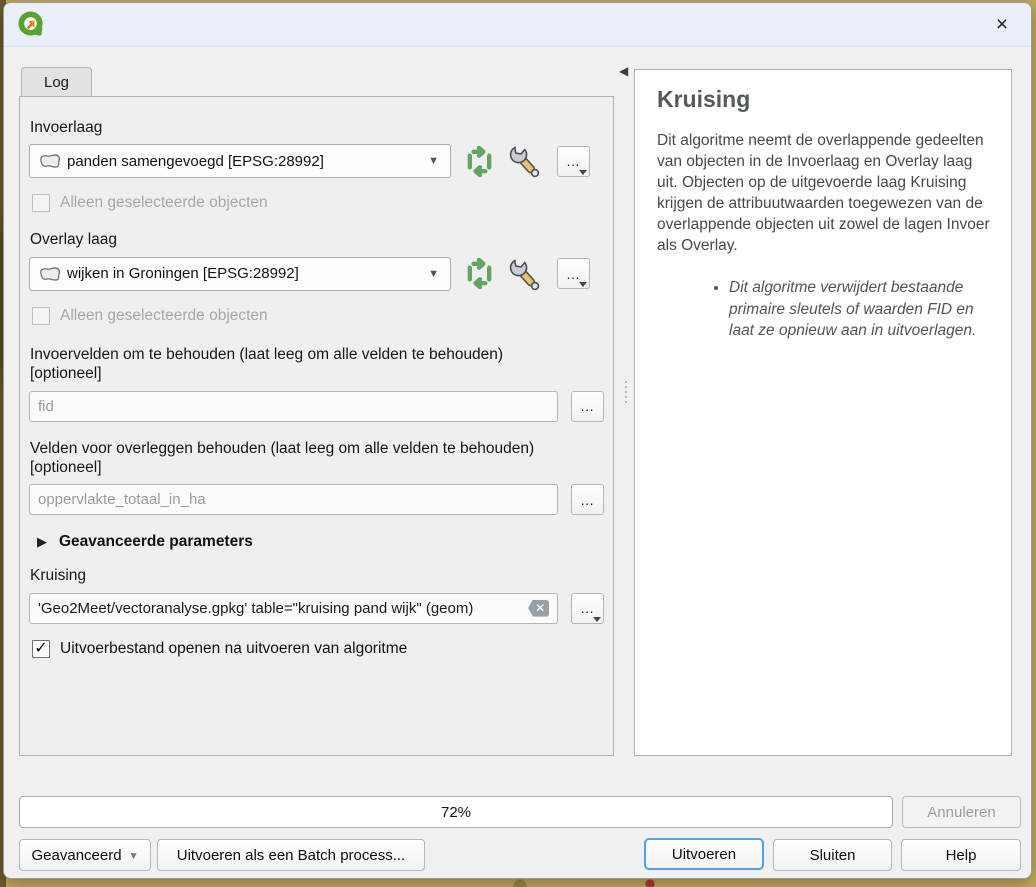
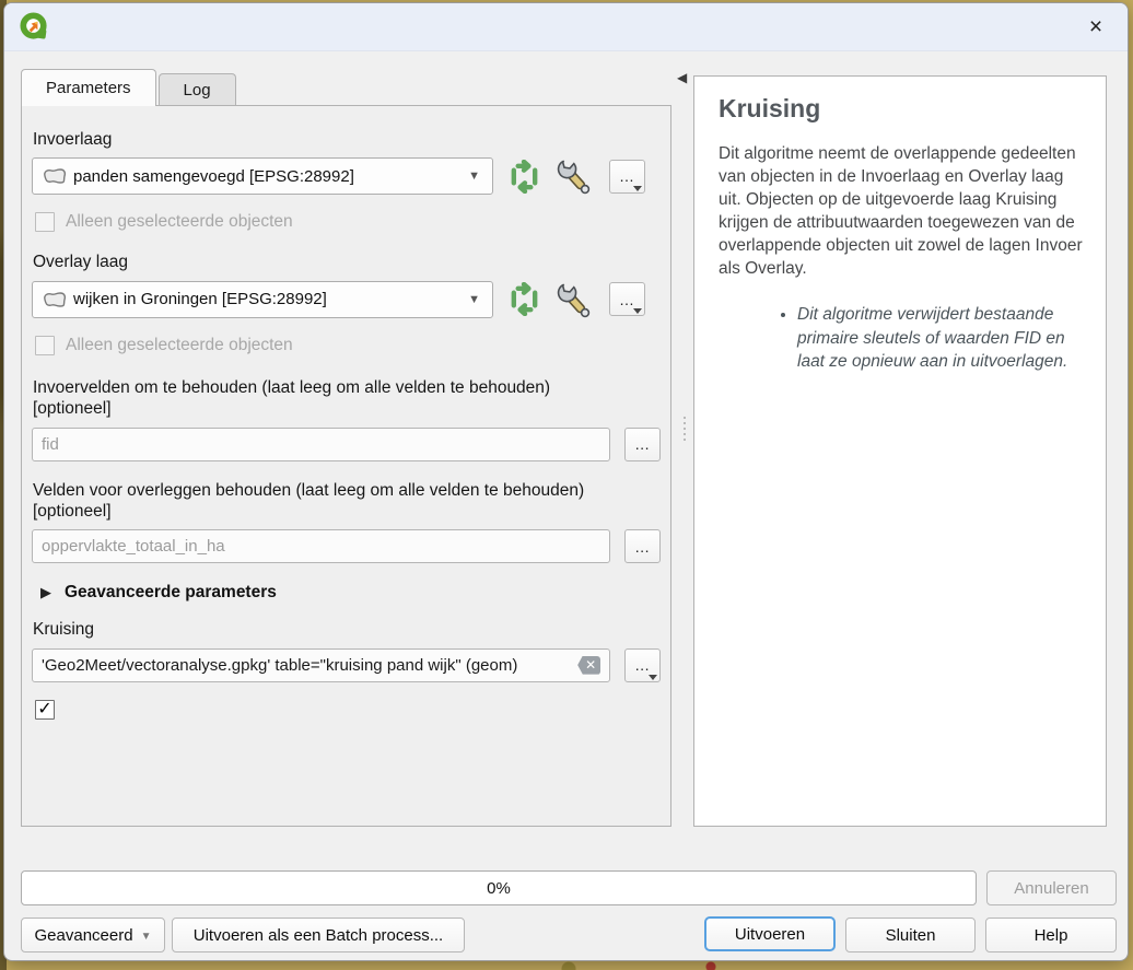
  ×
+ Parameters
  Log
  Invoerlaag
  panden samengevoegd [EPSG:28992]
  ▼
  …
  Alleen geselecteerde objecten
  Overlay laag
  wijken in Groningen [EPSG:28992]
  ▼
  …
  Alleen geselecteerde objecten
  Invoervelden om te behouden (laat leeg om alle velden te behouden)
  [optioneel]
  fid
  …
  Velden voor overleggen behouden (laat leeg om alle velden te behouden)
  [optioneel]
  oppervlakte_totaal_in_ha
  …
  ▶
  Geavanceerde parameters
  Kruising
  'Geo2Meet/vectoranalyse.gpkg' table="kruising pand wijk" (geom)
  ✕
  …
  ✓
- Uitvoerbestand openen na uitvoeren van algoritme
  ◀
  Kruising
  Dit algoritme neemt de overlappende gedeelten van objecten in de Invoerlaag en Overlay laag uit. Objecten op de uitgevoerde laag Kruising krijgen de attribuutwaarden toegewezen van de overlappende objecten uit zowel de lagen Invoer als Overlay.
  Dit algoritme verwijdert bestaande primaire sleutels of waarden FID en laat ze opnieuw aan in uitvoerlagen.
- 72%
+ 0%
  Annuleren
  Geavanceerd
  ▼
  Uitvoeren als een Batch process...
  Uitvoeren
  Sluiten
  Help
